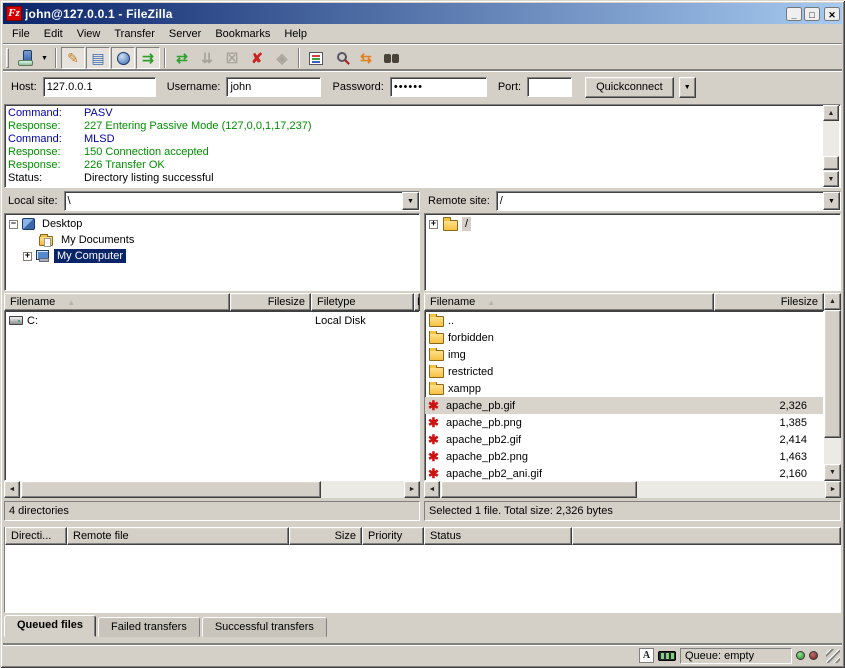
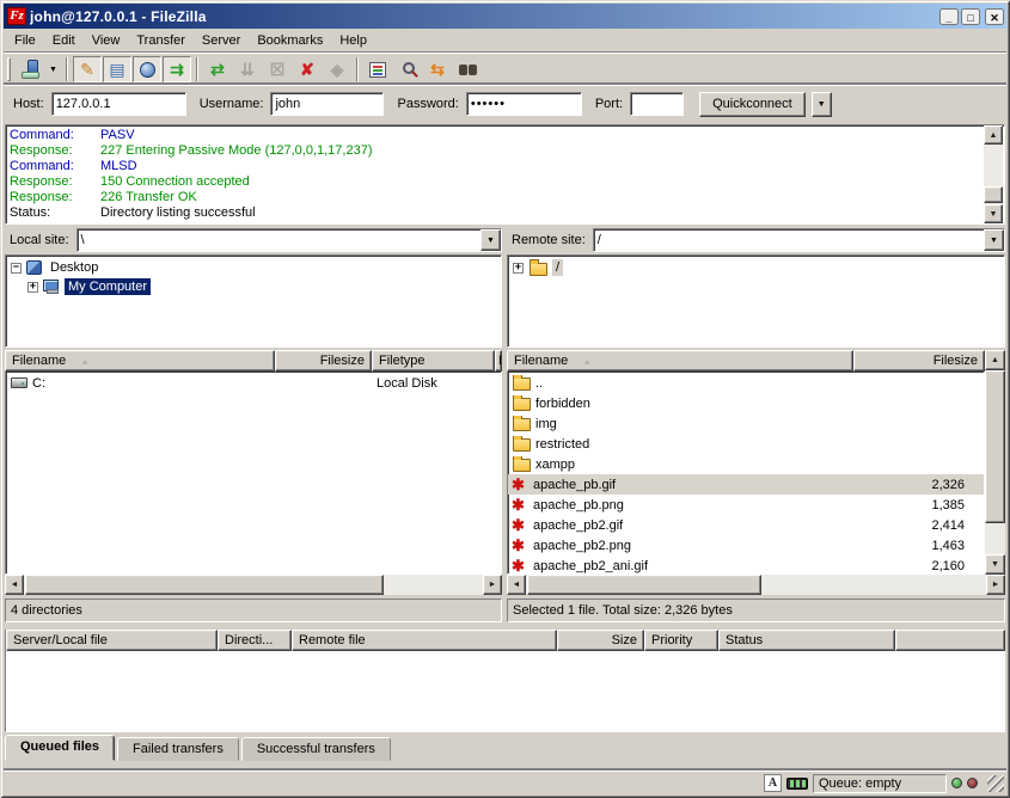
  Fz
  john@127.0.0.1 - FileZilla
  _
  □
  ✕
  File
  Edit
  View
  Transfer
  Server
  Bookmarks
  Help
  ✎
  ▤
  ⇉
  ⇄
  ⇊
  ☒
  ✘
  ◈
  ⇆
  Host:
  127.0.0.1
  Username:
  john
  Password:
  ••••••
  Port:
  Quickconnect
  Command:
  PASV
  Response:
  227 Entering Passive Mode (127,0,0,1,17,237)
  Command:
  MLSD
  Response:
  150 Connection accepted
  Response:
  226 Transfer OK
  Status:
  Directory listing successful
  Local site:
  \
  −
  Desktop
- My Documents
  +
  My Computer
  Filename ▲
  Filesize
  Filetype
  C:
  Local Disk
  4 directories
  Remote site:
  /
  +
  /
  Filename ▲
  Filesize
  ..
  forbidden
  img
  restricted
  xampp
  ✱
  apache_pb.gif
  2,326
  ✱
  apache_pb.png
  1,385
  ✱
  apache_pb2.gif
  2,414
  ✱
  apache_pb2.png
  1,463
  ✱
  apache_pb2_ani.gif
  2,160
  Selected 1 file. Total size: 2,326 bytes
+ Server/Local file
  Directi...
  Remote file
  Size
  Priority
  Status
  Queued files
  Failed transfers
  Successful transfers
  A
  Queue: empty
